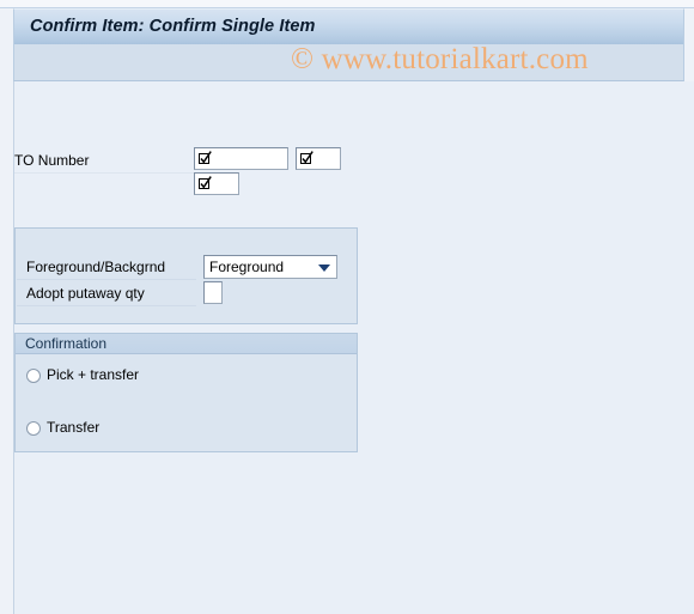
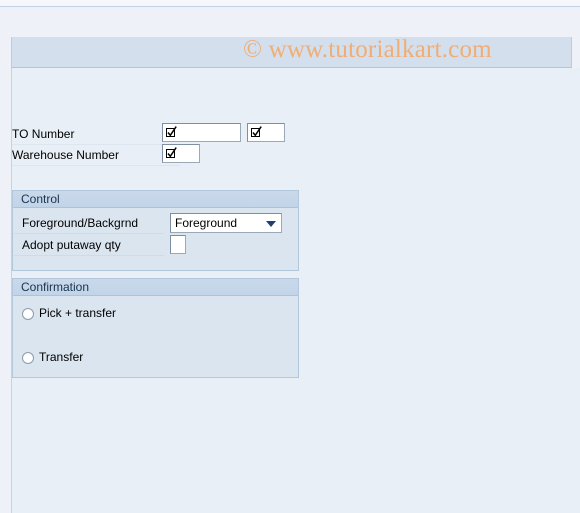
- Confirm Item: Confirm Single Item
  © www.tutorialkart.com
  TO Number
+ Warehouse Number
+ Control
  Foreground/Backgrnd
  Foreground
  Adopt putaway qty
  Confirmation
  Pick + transfer
  Transfer
